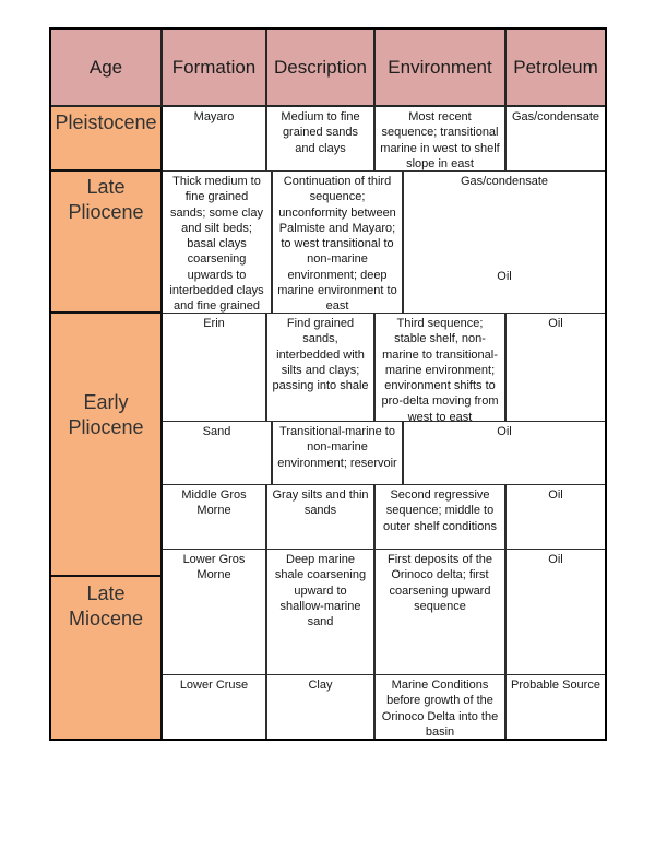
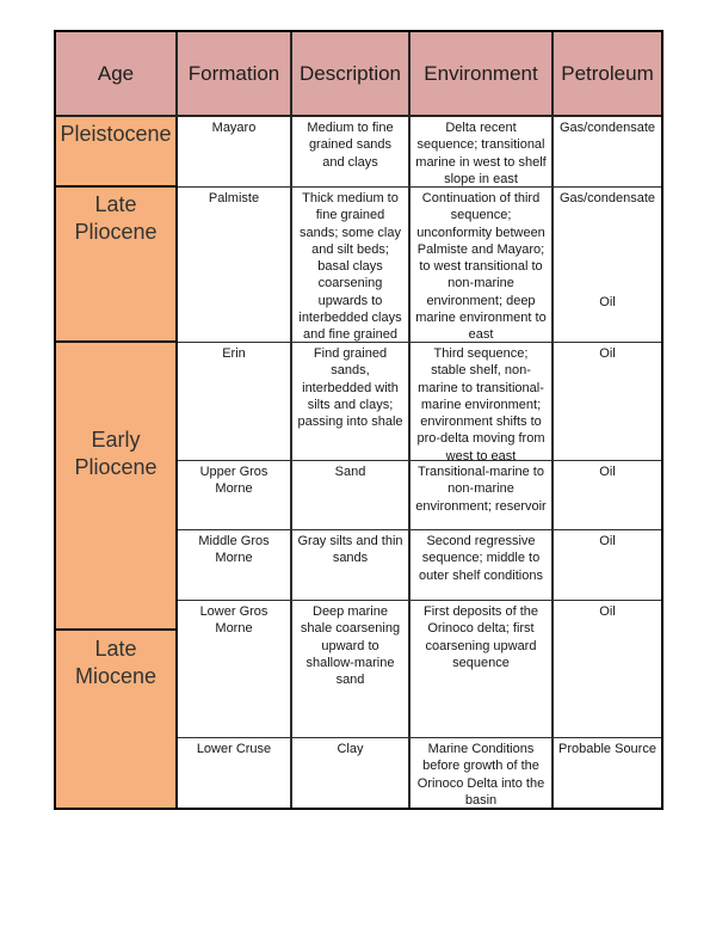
  Age
  Formation
  Description
  Environment
  Petroleum
  Pleistocene
  Late Pliocene
  Early Pliocene
  Late Miocene
  Mayaro
  Medium to fine grained sands and clays
- Most recent sequence; transitional marine in west to shelf slope in east
+ Delta recent sequence; transitional marine in west to shelf slope in east
  Gas/condensate
+ Palmiste
  Thick medium to fine grained sands; some clay and silt beds; basal clays coarsening upwards to interbedded clays and fine grained
  Continuation of third sequence; unconformity between Palmiste and Mayaro; to west transitional to non-marine environment; deep marine environment to east
  Gas/condensate
  Oil
  Erin
  Find grained sands, interbedded with silts and clays; passing into shale
  Third sequence; stable shelf, non-marine to transitional-marine environment; environment shifts to pro-delta moving from west to east
  Oil
+ Upper Gros Morne
  Sand
  Transitional-marine to non-marine environment; reservoir
  Oil
  Middle Gros Morne
  Gray silts and thin sands
  Second regressive sequence; middle to outer shelf conditions
  Oil
  Lower Gros Morne
  Deep marine shale coarsening upward to shallow-marine sand
  First deposits of the Orinoco delta; first coarsening upward sequence
  Oil
  Lower Cruse
  Clay
  Marine Conditions before growth of the Orinoco Delta into the basin
  Probable Source
